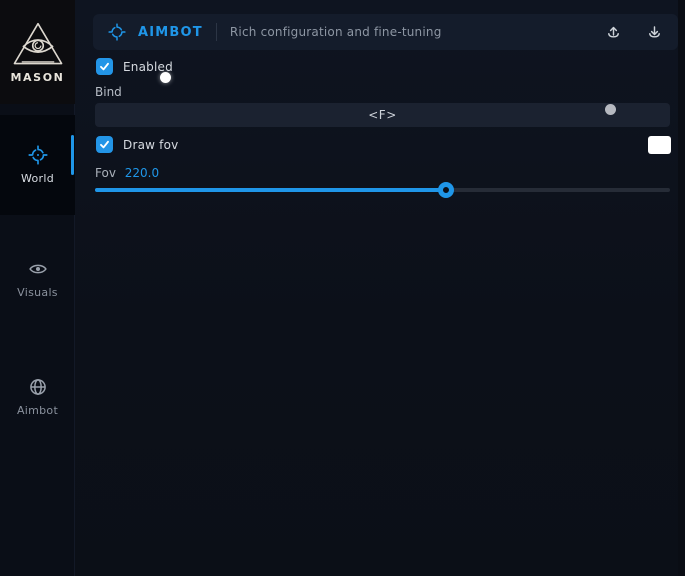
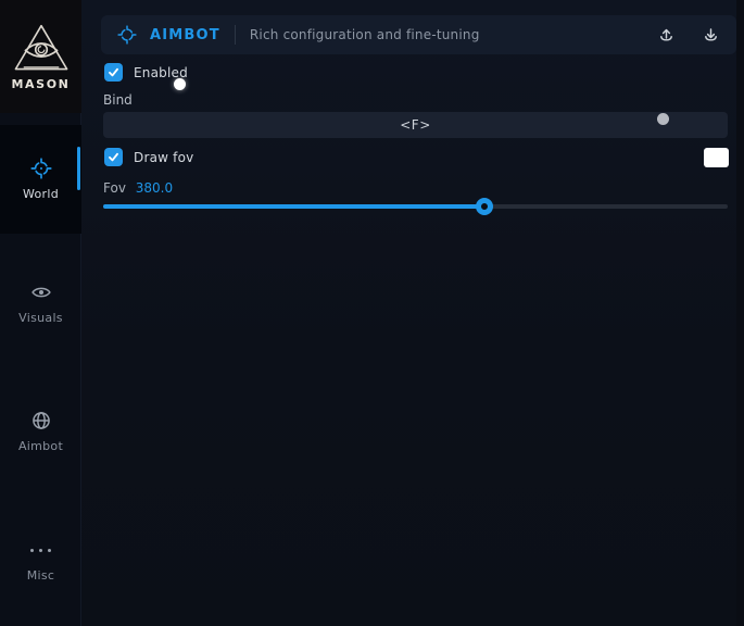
  MASON
  World
  Visuals
  Aimbot
+ Misc
  AIMBOT
  Rich configuration and fine-tuning
  Enabled
  Bind
  <F>
  Draw fov
- Fov 220.0
+ Fov 380.0
